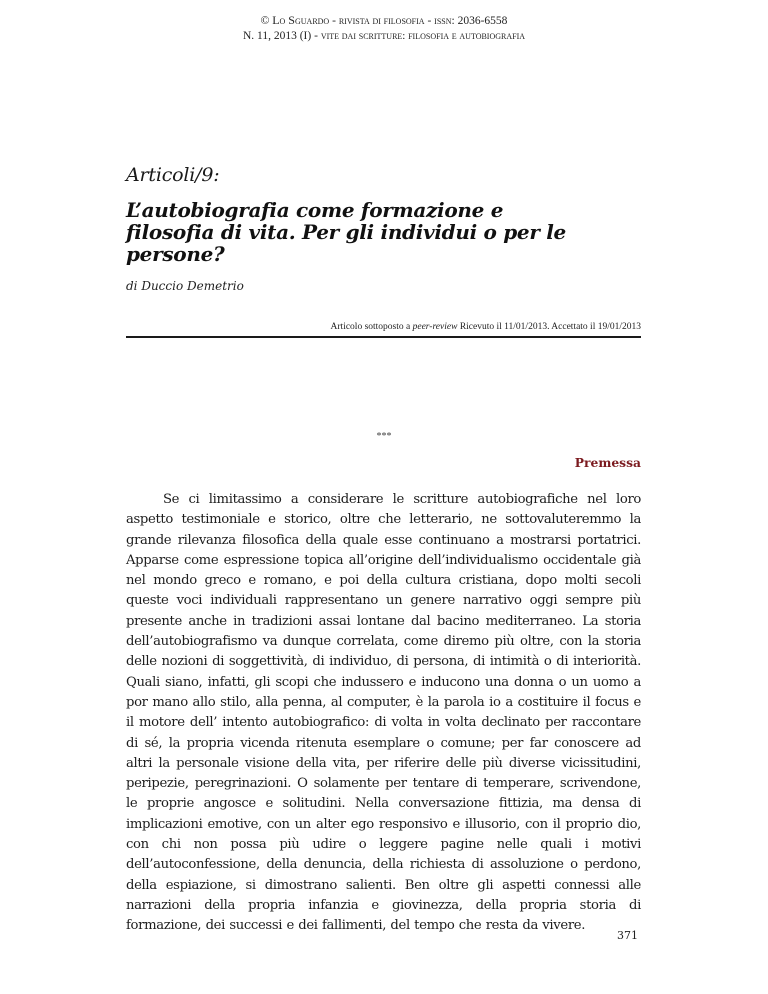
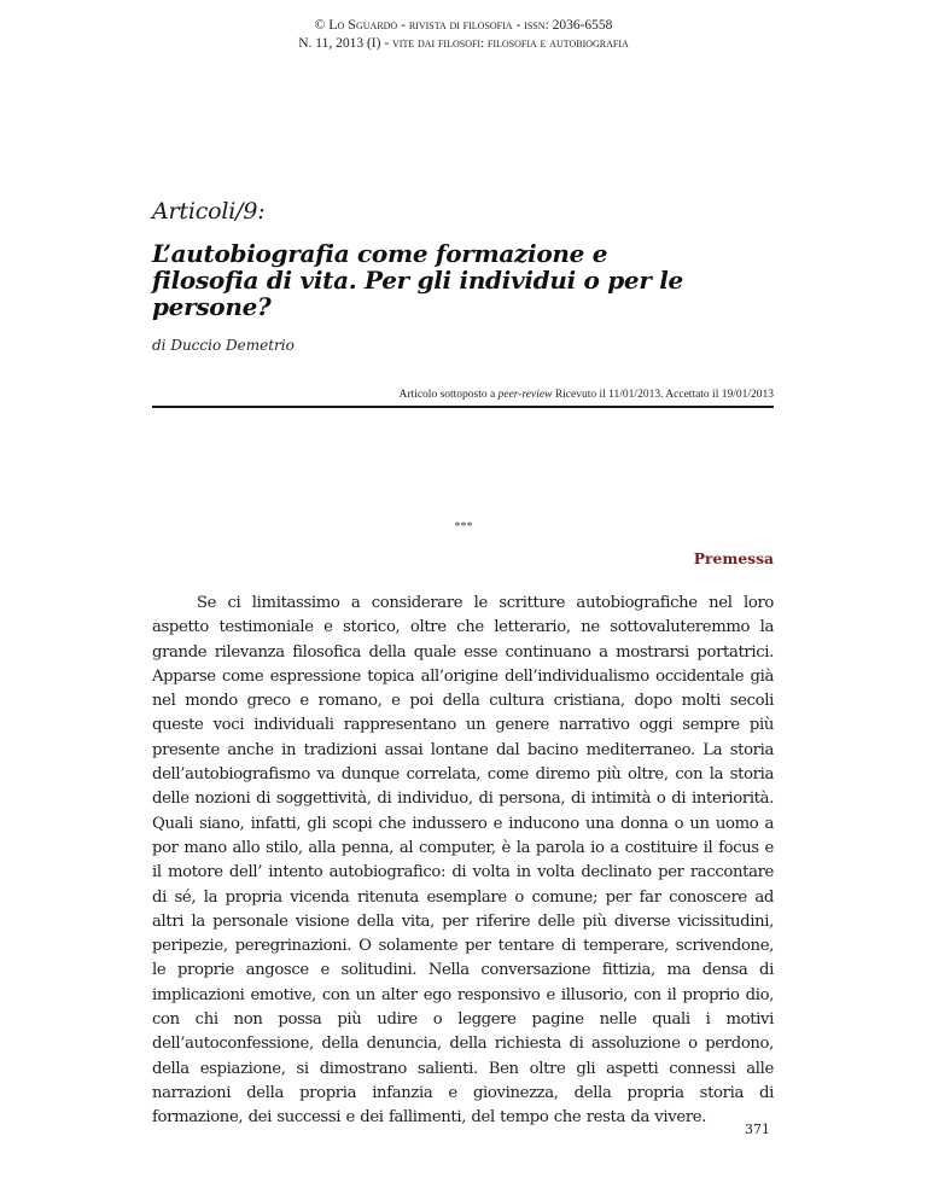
  © Lo Sguardo - rivista di filosofia - issn: 2036-6558
- N. 11, 2013 (I) - vite dai scritture: filosofia e autobiografia
+ N. 11, 2013 (I) - vite dai filosofi: filosofia e autobiografia
  Articoli/9:
  L’autobiografia come formazione e filosofia di vita. Per gli individui o per le persone?
  di Duccio Demetrio
  Articolo sottoposto a peer-review Ricevuto il 11/01/2013. Accettato il 19/01/2013
  ***
  Premessa
  Se ci limitassimo a considerare le scritture autobiografiche nel loro aspetto testimoniale e storico, oltre che letterario, ne sottovaluteremmo la grande rilevanza filosofica della quale esse continuano a mostrarsi portatrici. Apparse come espressione topica all’origine dell’individualismo occidentale già nel mondo greco e romano, e poi della cultura cristiana, dopo molti secoli queste voci individuali rappresentano un genere narrativo oggi sempre più presente anche in tradizioni assai lontane dal bacino mediterraneo. La storia dell’autobiografismo va dunque correlata, come diremo più oltre, con la storia delle nozioni di soggettività, di individuo, di persona, di intimità o di interiorità. Quali siano, infatti, gli scopi che indussero e inducono una donna o un uomo a por mano allo stilo, alla penna, al computer, è la parola io a costituire il focus e il motore dell’ intento autobiografico: di volta in volta declinato per raccontare di sé, la propria vicenda ritenuta esemplare o comune; per far conoscere ad altri la personale visione della vita, per riferire delle più diverse vicissitudini, peripezie, peregrinazioni. O solamente per tentare di temperare, scrivendone, le proprie angosce e solitudini. Nella conversazione fittizia, ma densa di implicazioni emotive, con un alter ego responsivo e illusorio, con il proprio dio, con chi non possa più udire o leggere pagine nelle quali i motivi dell’autoconfessione, della denuncia, della richiesta di assoluzione o perdono, della espiazione, si dimostrano salienti. Ben oltre gli aspetti connessi alle narrazioni della propria infanzia e giovinezza, della propria storia di formazione, dei successi e dei fallimenti, del tempo che resta da vivere.
  371
